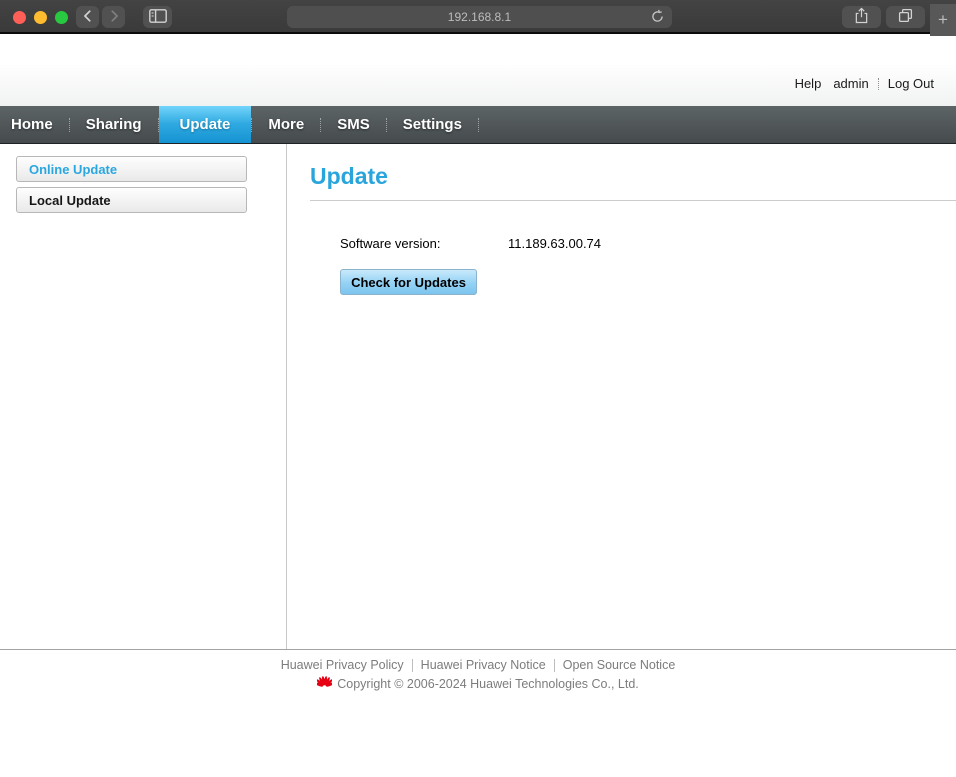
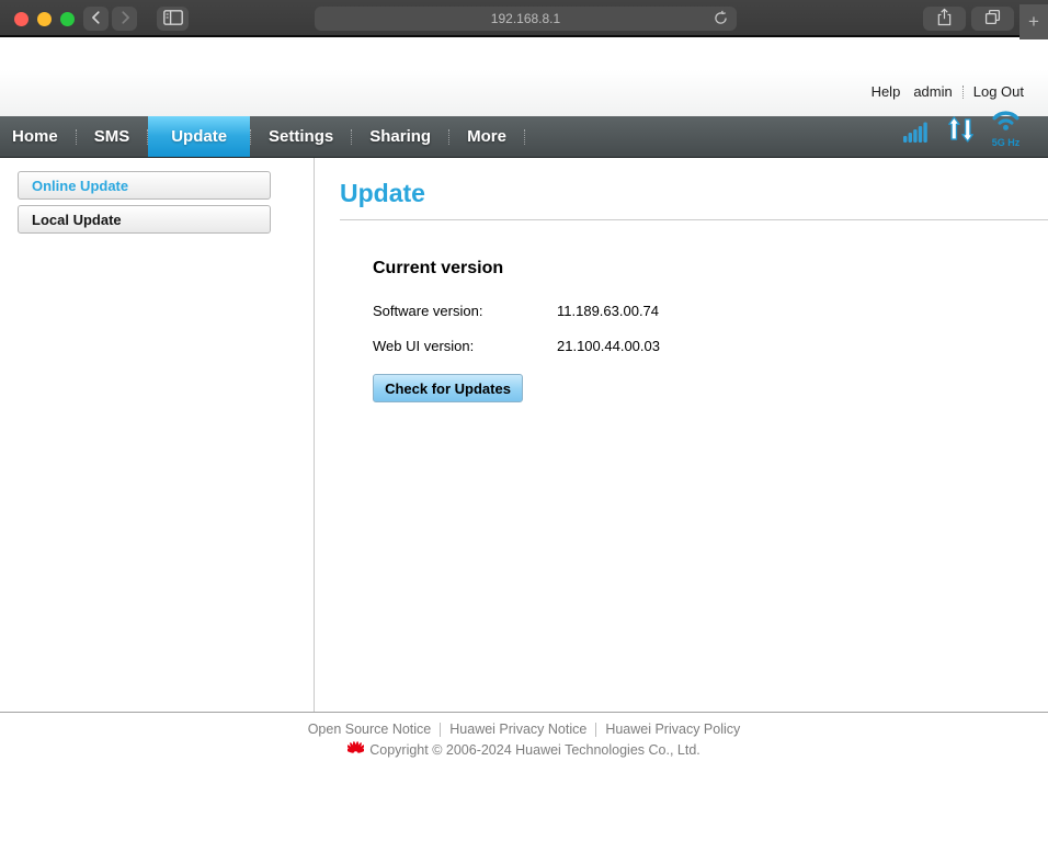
  192.168.8.1
  +
  Help
  admin
  Log Out
+ 5G Hz
  Home
- Sharing
+ SMS
  Update
- More
+ Settings
- SMS
+ Sharing
- Settings
+ More
  Online Update
  Local Update
  Update
+ Current version
  Software version:
  11.189.63.00.74
+ Web UI version:
+ 21.100.44.00.03
  Check for Updates
- Huawei Privacy Policy
+ Open Source Notice
  Huawei Privacy Notice
- Open Source Notice
+ Huawei Privacy Policy
  Copyright © 2006-2024 Huawei Technologies Co., Ltd.
